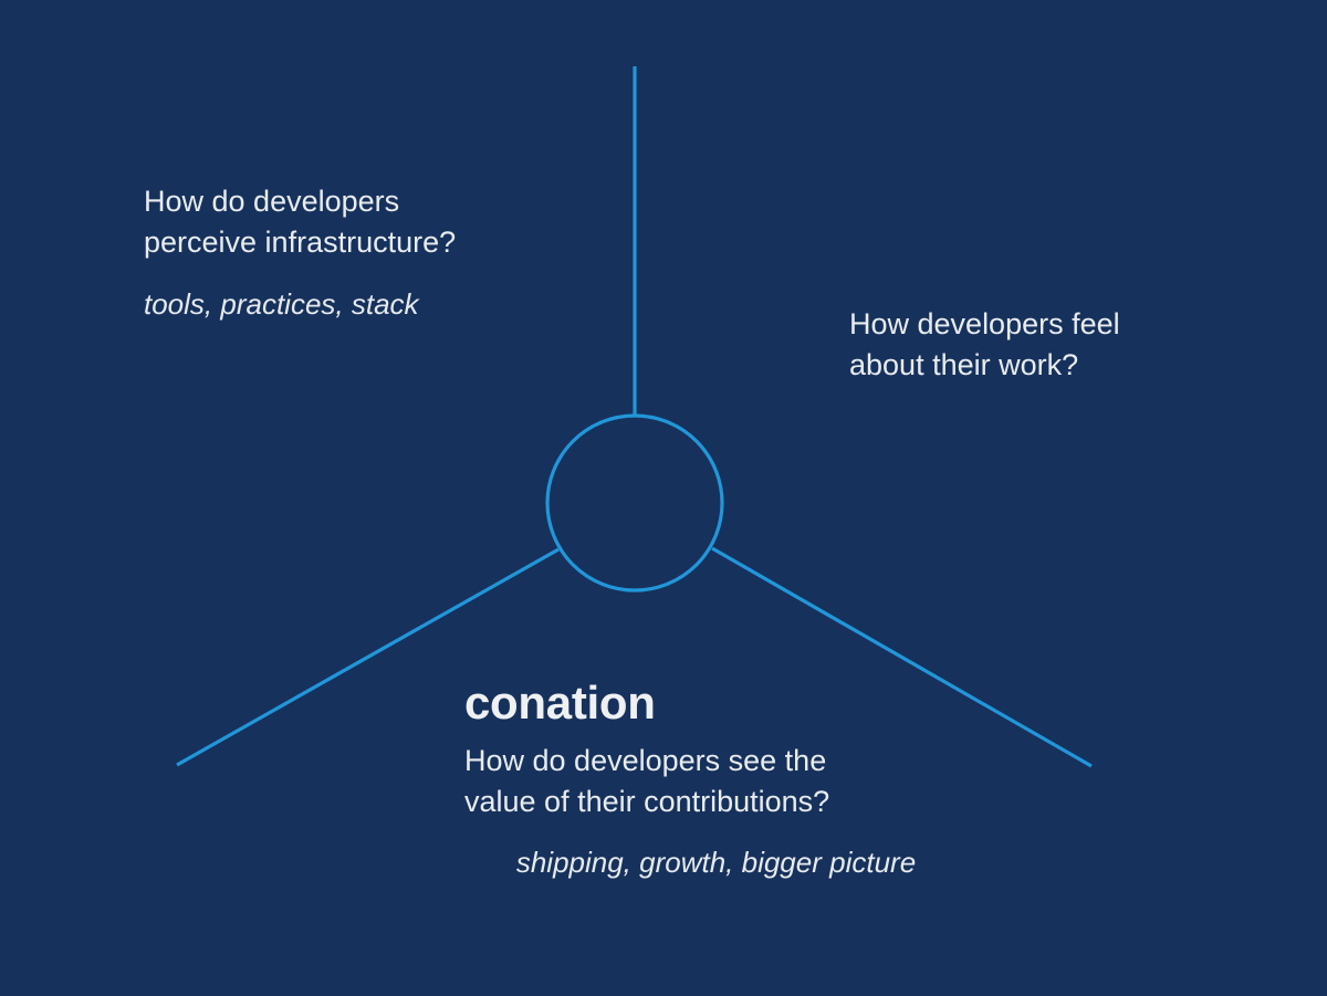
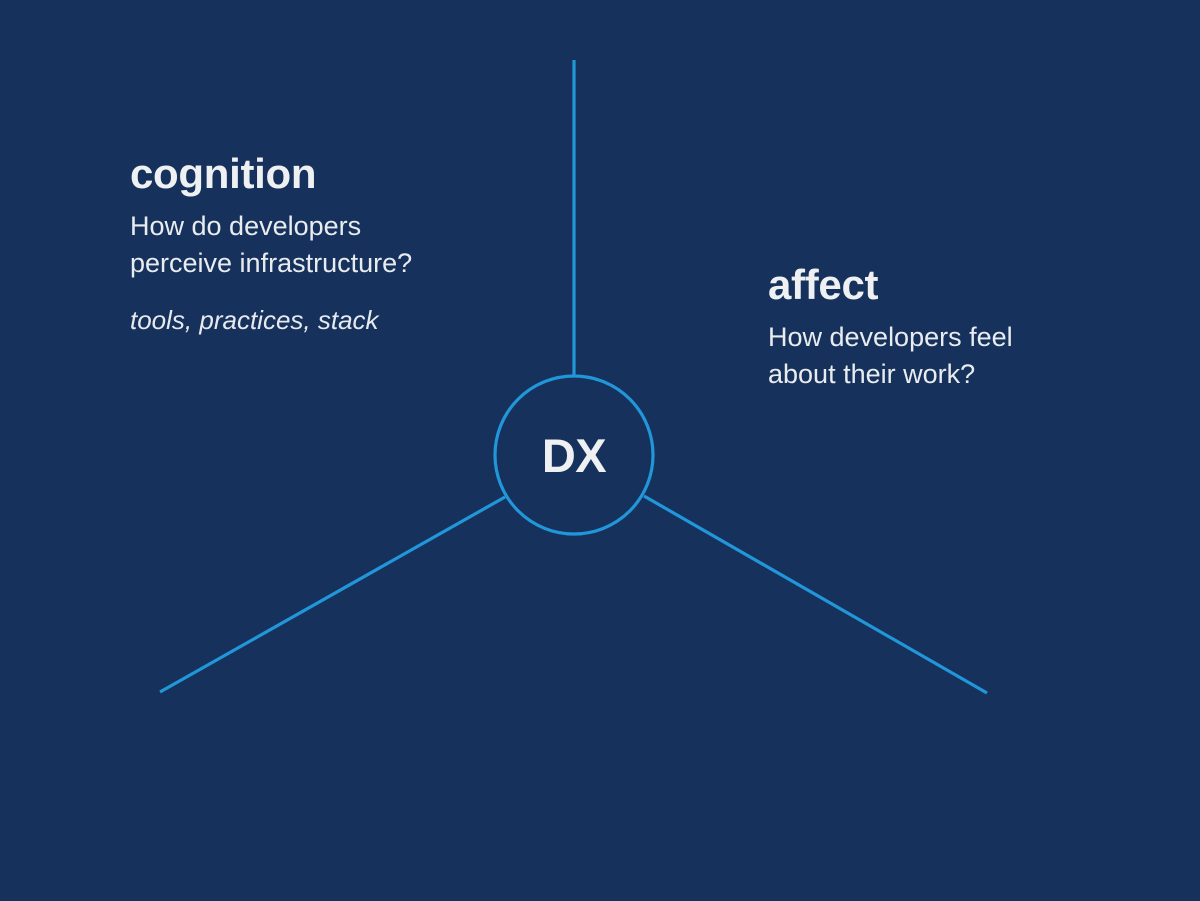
+ DX
+ cognition
  How do developers
  perceive infrastructure?
  tools, practices, stack
+ affect
  How developers feel
  about their work?
- conation
- How do developers see the
- value of their contributions?
- shipping, growth, bigger picture
